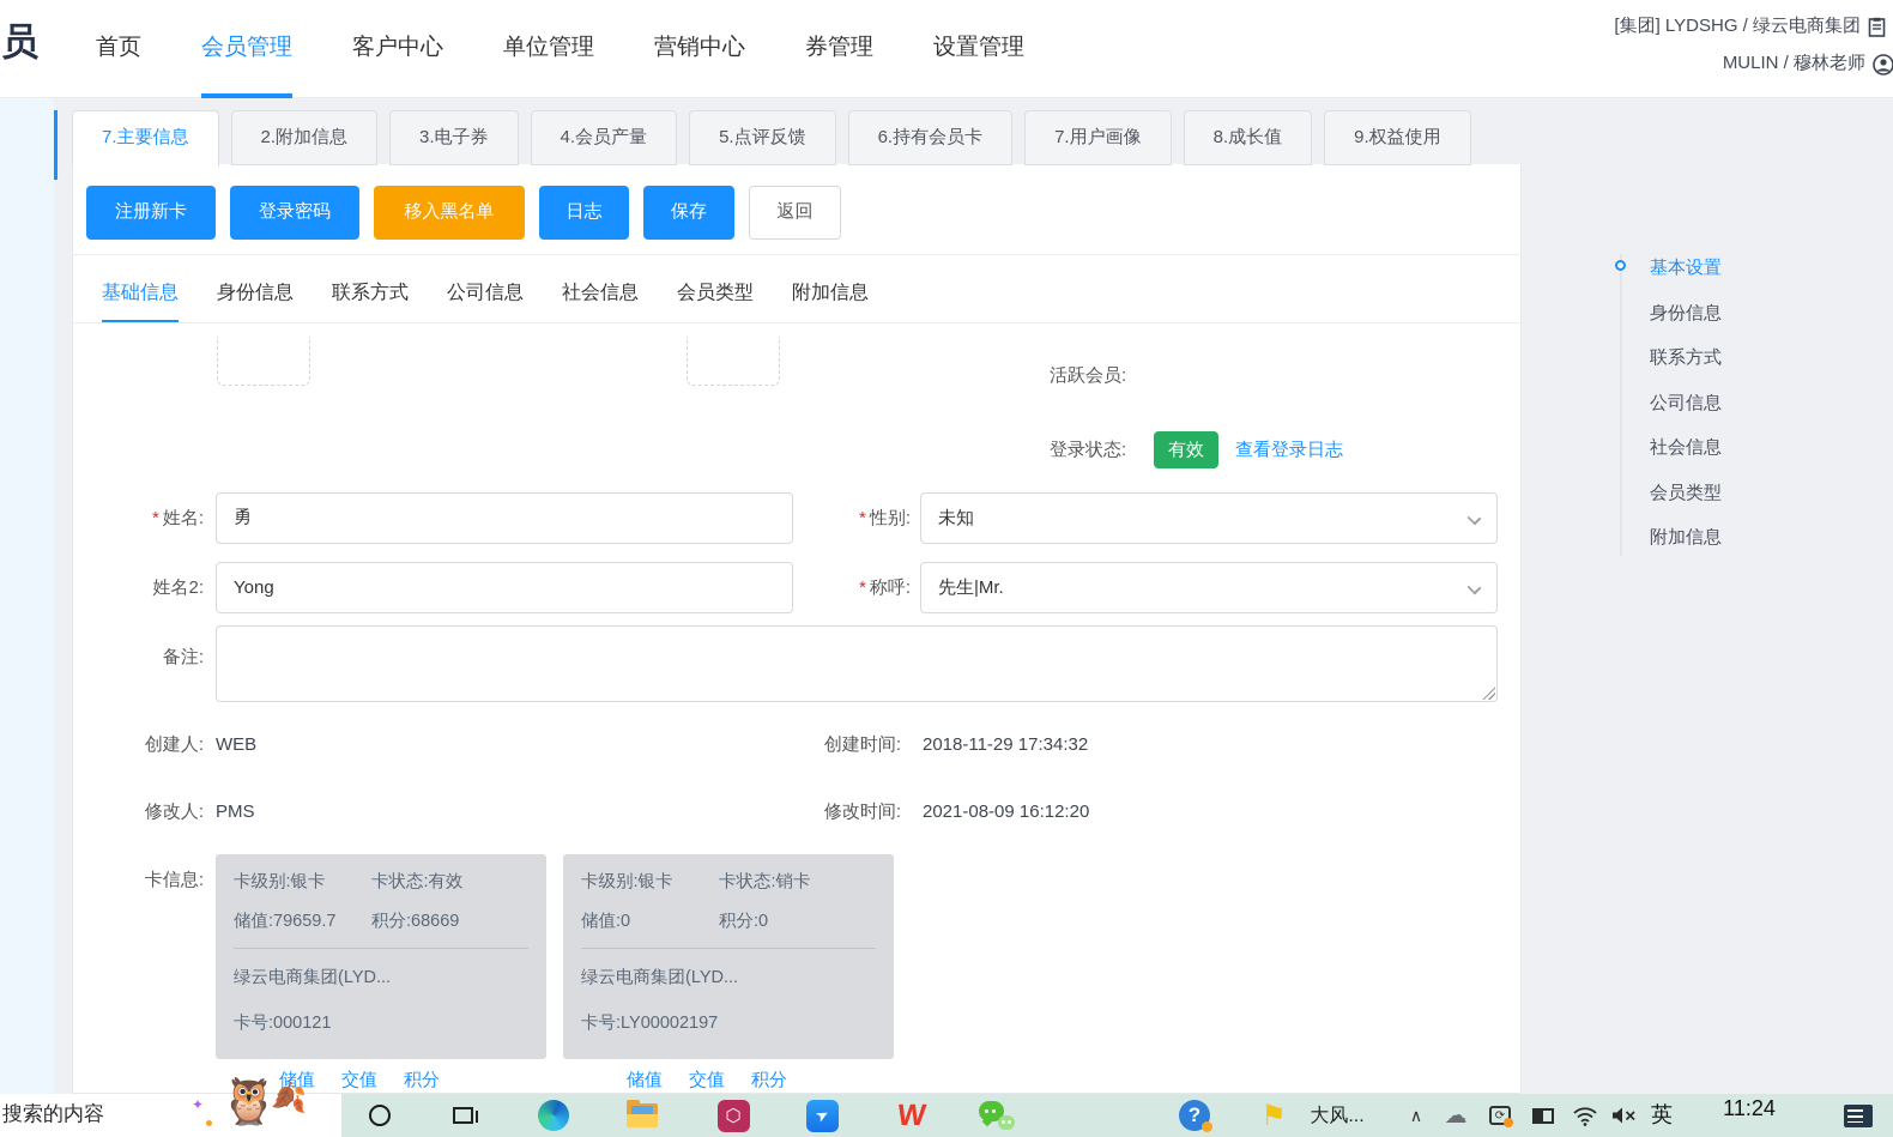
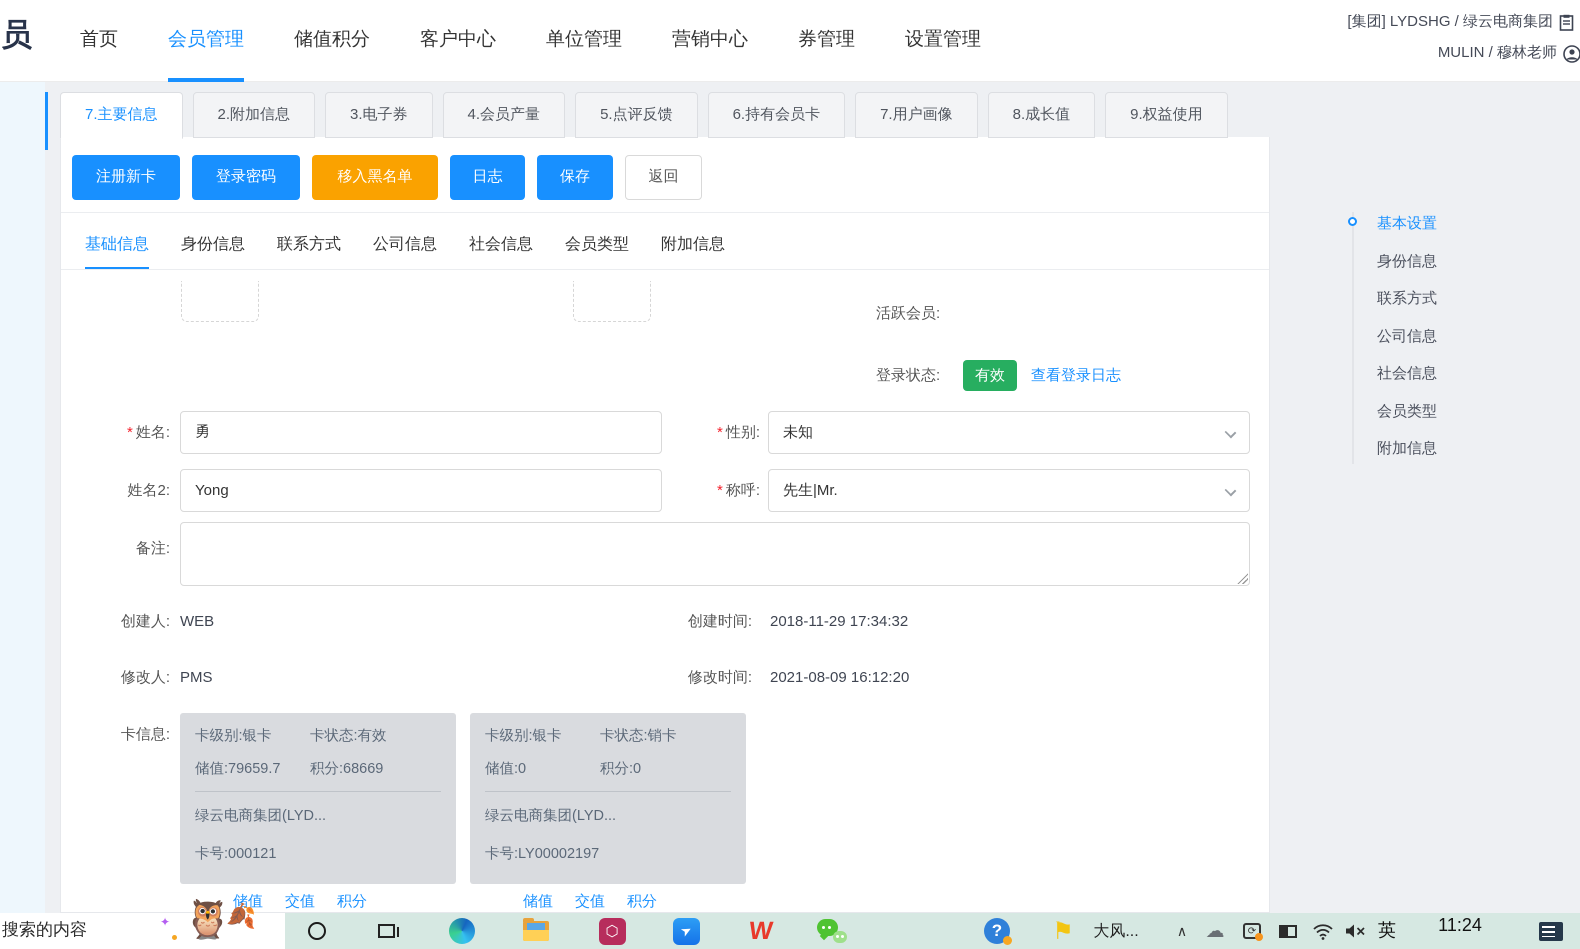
  员
  首页
  会员管理
+ 储值积分
  客户中心
  单位管理
  营销中心
  券管理
  设置管理
  [集团] LYDSHG / 绿云电商集团
  MULIN / 穆林老师
  7.主要信息
  2.附加信息
  3.电子券
  4.会员产量
  5.点评反馈
  6.持有会员卡
  7.用户画像
  8.成长值
  9.权益使用
  注册新卡
  登录密码
  移入黑名单
  日志
  保存
  返回
  基础信息
  身份信息
  联系方式
  公司信息
  社会信息
  会员类型
  附加信息
  活跃会员:
  登录状态:
  有效
  查看登录日志
  * 姓名:
  勇
  * 性别:
  未知
  姓名2:
  Yong
  * 称呼:
  先生|Mr.
  备注:
  创建人:
  WEB
  创建时间:
  2018-11-29 17:34:32
  修改人:
  PMS
  修改时间:
  2021-08-09 16:12:20
  卡信息:
  卡级别:银卡
  卡状态:有效
  储值:79659.7
  积分:68669
  绿云电商集团(LYD...
  卡号:000121
  卡级别:银卡
  卡状态:销卡
  储值:0
  积分:0
  绿云电商集团(LYD...
  卡号:LY00002197
  储值
  交值
  积分
  储值
  交值
  积分
  基本设置
  身份信息
  联系方式
  公司信息
  社会信息
  会员类型
  附加信息
  搜索的内容
  ✦
  🦉
  🍂
  ⬡
  ?
  ⚑
  大风...
  ∧
  ☁
  ⟳
  英
  11:24
